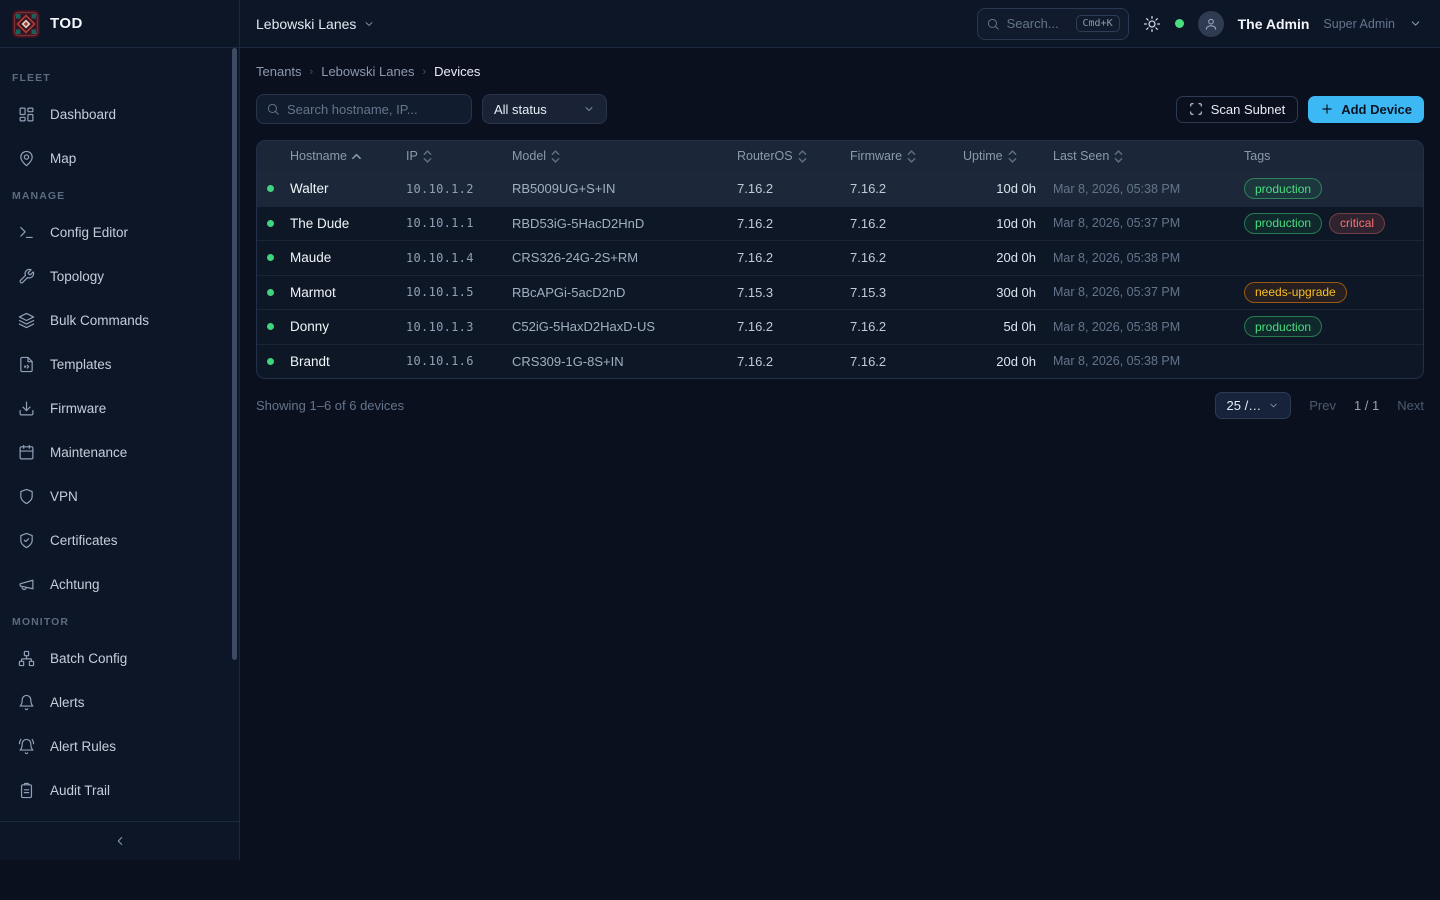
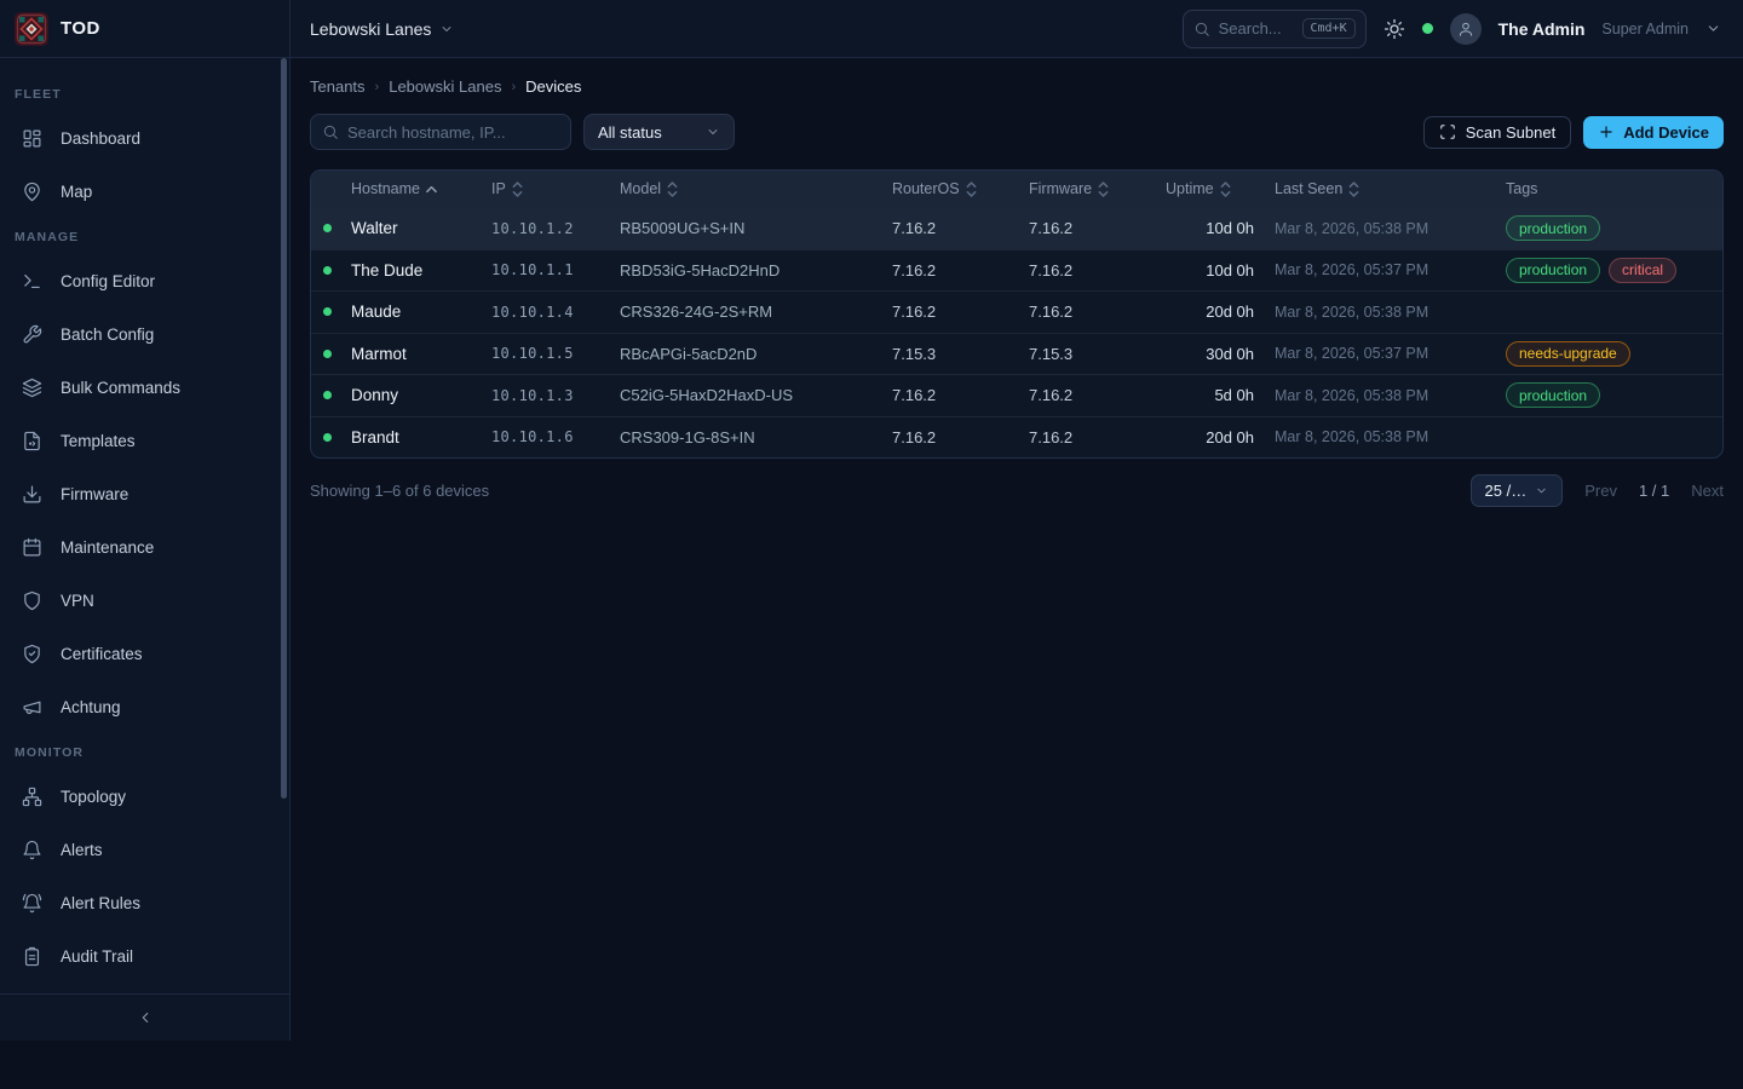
  TOD
  Lebowski Lanes
  Search...
  Cmd+K
  The Admin
  Super Admin
  FLEET
  Dashboard
  Map
  MANAGE
  Config Editor
- Topology
+ Batch Config
  Bulk Commands
  Templates
  Firmware
  Maintenance
  VPN
  Certificates
  Achtung
  MONITOR
- Batch Config
+ Topology
  Alerts
  Alert Rules
  Audit Trail
  Tenants
  ›
  Lebowski Lanes
  ›
  Devices
  Search hostname, IP...
  All status
  Scan Subnet
  Add Device
  Hostname
  IP
  Model
  RouterOS
  Firmware
  Uptime
  Last Seen
  Tags
  Walter
  10.10.1.2
  RB5009UG+S+IN
  7.16.2
  7.16.2
  10d 0h
  Mar 8, 2026, 05:38 PM
  production
  The Dude
  10.10.1.1
  RBD53iG-5HacD2HnD
  7.16.2
  7.16.2
  10d 0h
  Mar 8, 2026, 05:37 PM
  production
  critical
  Maude
  10.10.1.4
  CRS326-24G-2S+RM
  7.16.2
  7.16.2
  20d 0h
  Mar 8, 2026, 05:38 PM
  Marmot
  10.10.1.5
  RBcAPGi-5acD2nD
  7.15.3
  7.15.3
  30d 0h
  Mar 8, 2026, 05:37 PM
  needs-upgrade
  Donny
  10.10.1.3
  C52iG-5HaxD2HaxD-US
  7.16.2
  7.16.2
  5d 0h
  Mar 8, 2026, 05:38 PM
  production
  Brandt
  10.10.1.6
  CRS309-1G-8S+IN
  7.16.2
  7.16.2
  20d 0h
  Mar 8, 2026, 05:38 PM
  Showing 1–6 of 6 devices
  25 /…
  Prev
  1 / 1
  Next
